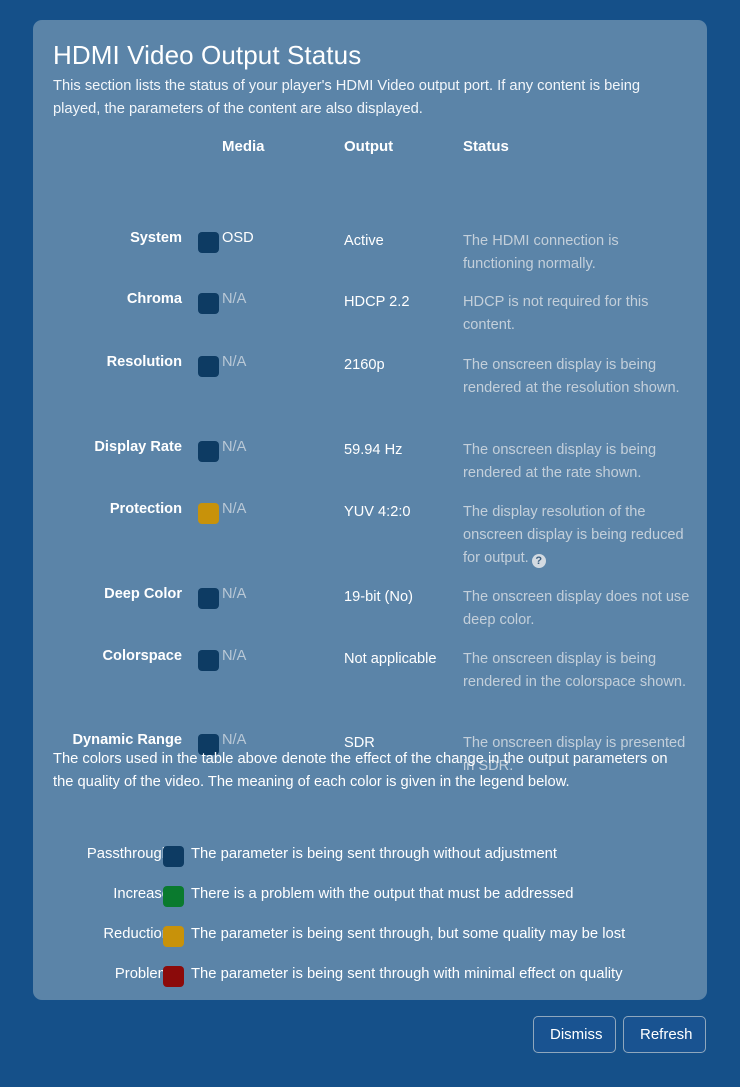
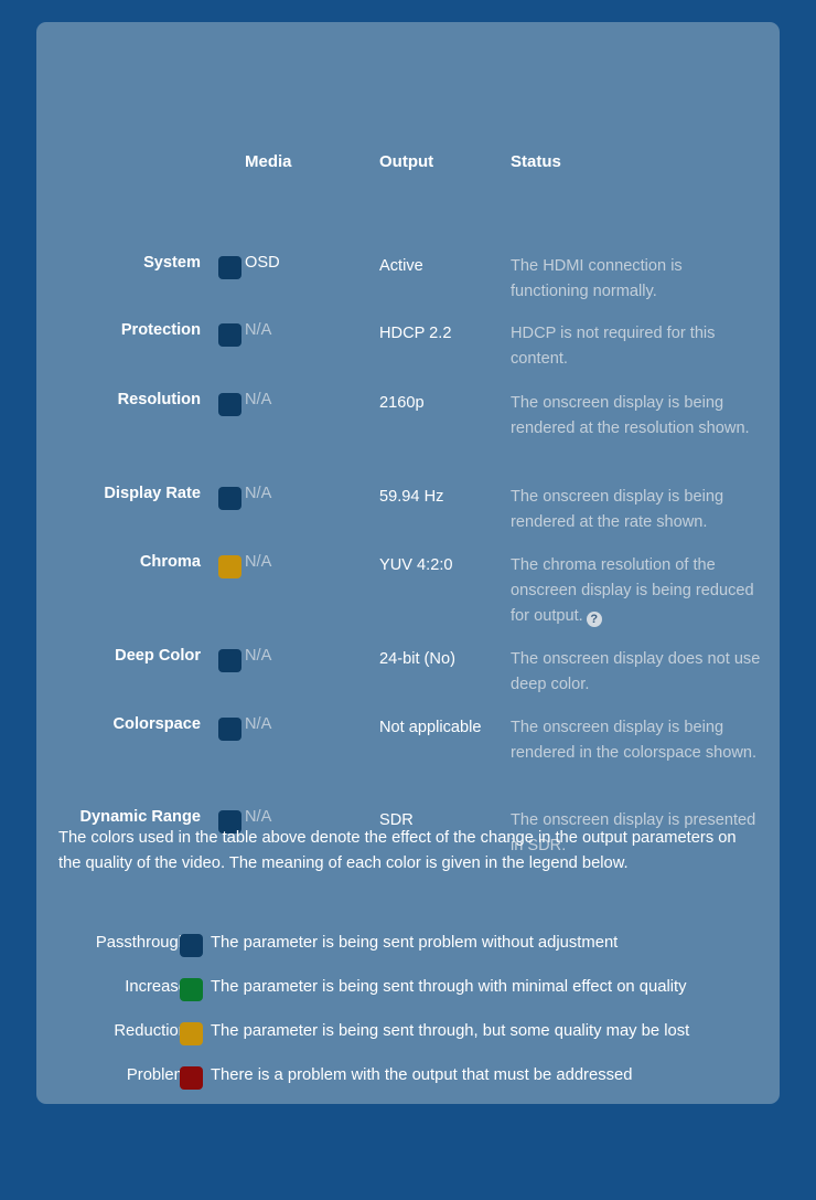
- HDMI Video Output Status
- This section lists the status of your player's HDMI Video output port. If any content is being played, the parameters of the content are also displayed.
  Media
  Output
  Status
  System
  OSD
  Active
  The HDMI connection is functioning normally.
- Chroma
+ Protection
  N/A
  HDCP 2.2
  HDCP is not required for this content.
  Resolution
  N/A
  2160p
  The onscreen display is being rendered at the resolution shown.
  Display Rate
  N/A
  59.94 Hz
  The onscreen display is being rendered at the rate shown.
- Protection
+ Chroma
  N/A
  YUV 4:2:0
- The display resolution of the onscreen display is being reduced for output. ?
+ The chroma resolution of the onscreen display is being reduced for output. ?
  Deep Color
  N/A
- 19-bit (No)
+ 24-bit (No)
  The onscreen display does not use deep color.
  Colorspace
  N/A
  Not applicable
  The onscreen display is being rendered in the colorspace shown.
  Dynamic Range
  N/A
  SDR
  The onscreen display is presented in SDR.
  The colors used in the table above denote the effect of the change in the output parameters on the quality of the video. The meaning of each color is given in the legend below.
  Passthroug
- The parameter is being sent through without adjustment
+ The parameter is being sent problem without adjustment
  Increas
- There is a problem with the output that must be addressed
+ The parameter is being sent through with minimal effect on quality
  Reductio
  The parameter is being sent through, but some quality may be lost
  Proble
- The parameter is being sent through with minimal effect on quality
+ There is a problem with the output that must be addressed
- Dismiss
- Refresh
